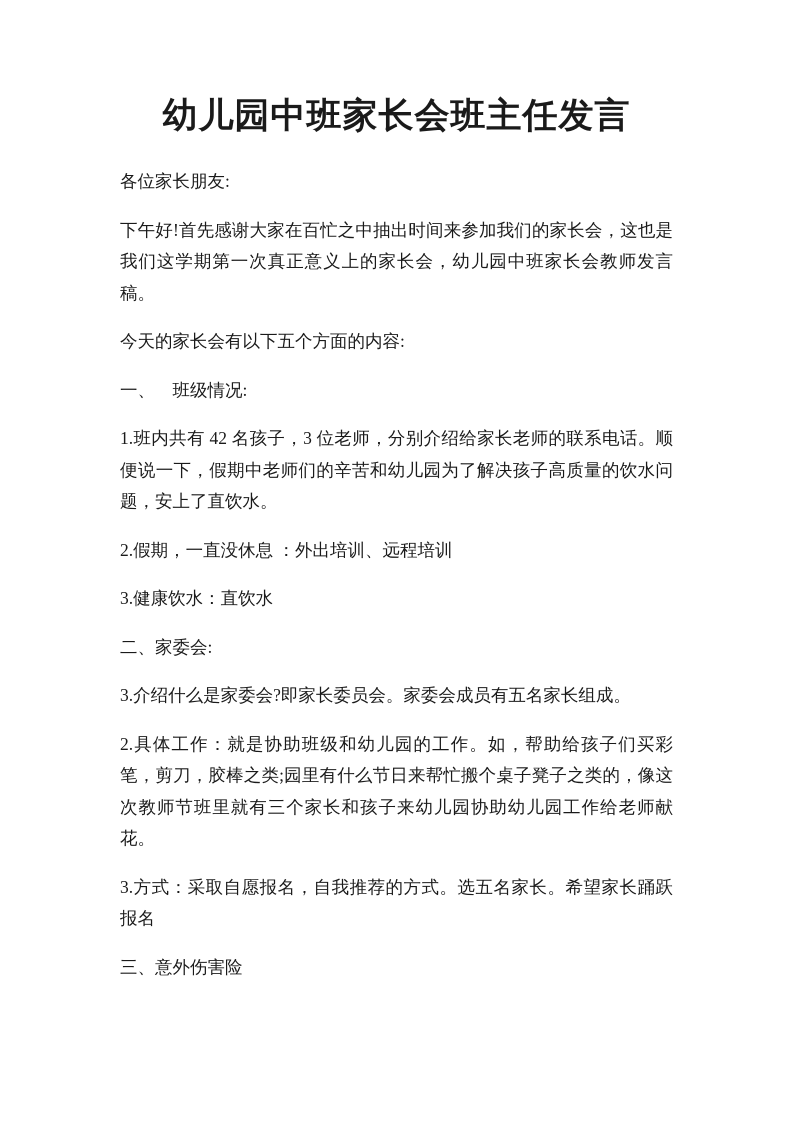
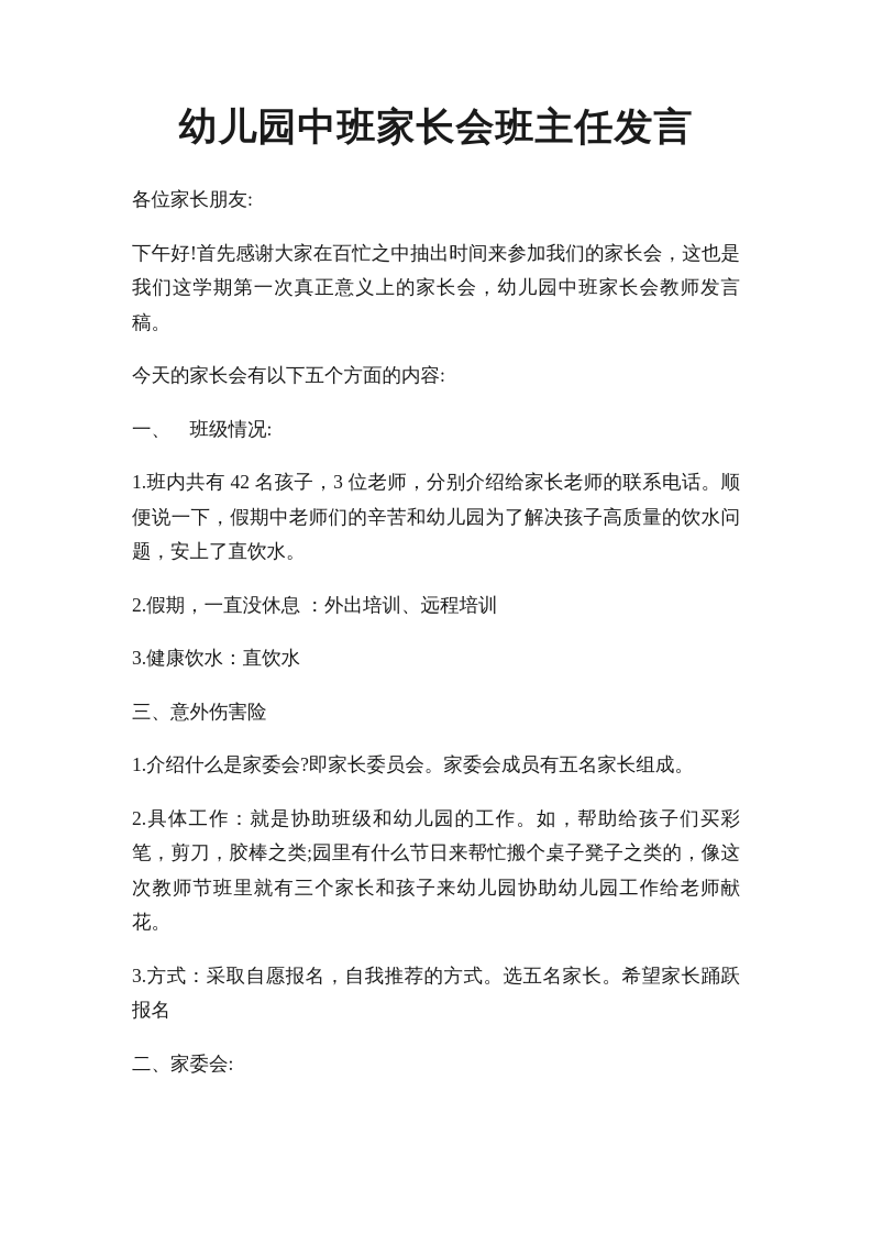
  幼儿园中班家长会班主任发言
  各位家长朋友:
  下午好!首先感谢大家在百忙之中抽出时间来参加我们的家长会，这也是我们这学期第一次真正意义上的家长会，幼儿园中班家长会教师发言稿。
  今天的家长会有以下五个方面的内容:
  一、 班级情况:
  1.班内共有 42 名孩子，3 位老师，分别介绍给家长老师的联系电话。顺便说一下，假期中老师们的辛苦和幼儿园为了解决孩子高质量的饮水问题，安上了直饮水。
  2.假期，一直没休息 ：外出培训、远程培训
  3.健康饮水：直饮水
- 二、家委会:
+ 三、意外伤害险
- 3.介绍什么是家委会?即家长委员会。家委会成员有五名家长组成。
+ 1.介绍什么是家委会?即家长委员会。家委会成员有五名家长组成。
  2.具体工作：就是协助班级和幼儿园的工作。如，帮助给孩子们买彩笔，剪刀，胶棒之类;园里有什么节日来帮忙搬个桌子凳子之类的，像这次教师节班里就有三个家长和孩子来幼儿园协助幼儿园工作给老师献花。
  3.方式：采取自愿报名，自我推荐的方式。选五名家长。希望家长踊跃报名
- 三、意外伤害险
+ 二、家委会:
